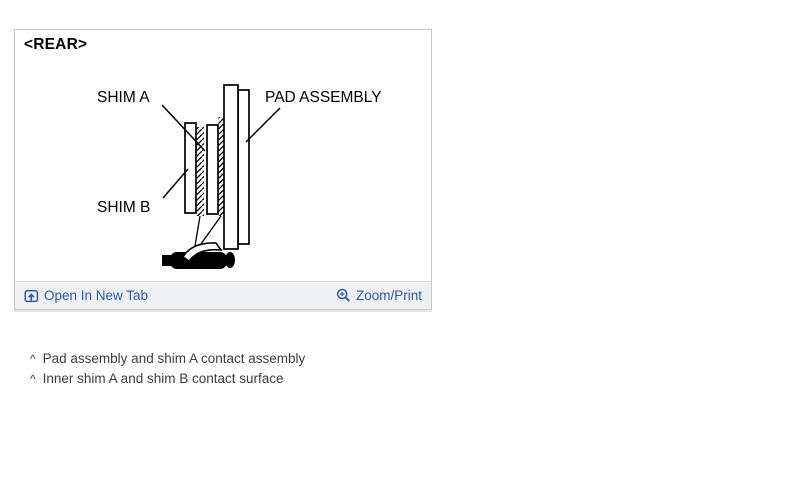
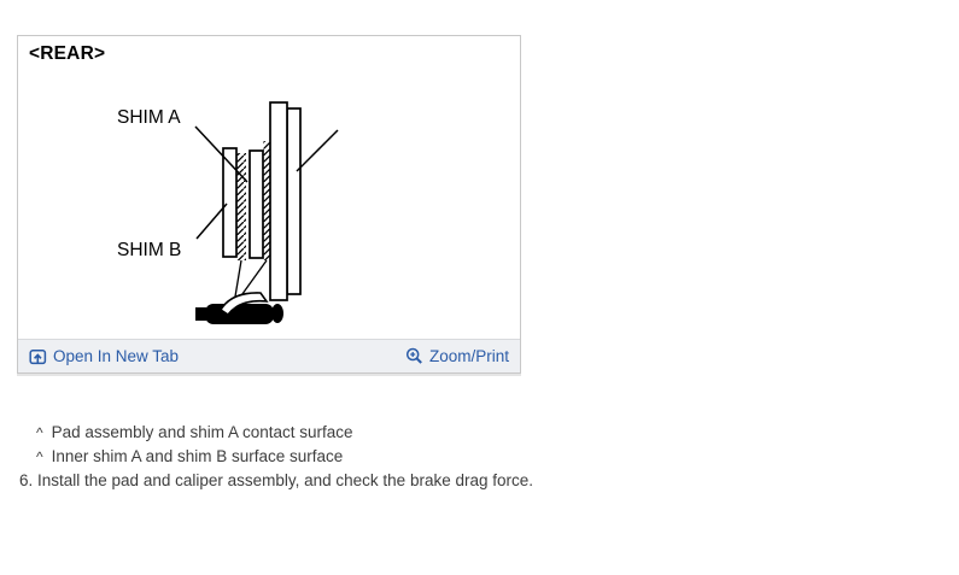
  SHIM A
- PAD ASSEMBLY
  SHIM B
  <REAR>
  Open In New Tab
  Zoom/Print
- ^ Pad assembly and shim A contact assembly
+ ^ Pad assembly and shim A contact surface
- ^ Inner shim A and shim B contact surface
+ ^ Inner shim A and shim B surface surface
+ 6. Install the pad and caliper assembly, and check the brake drag force.
